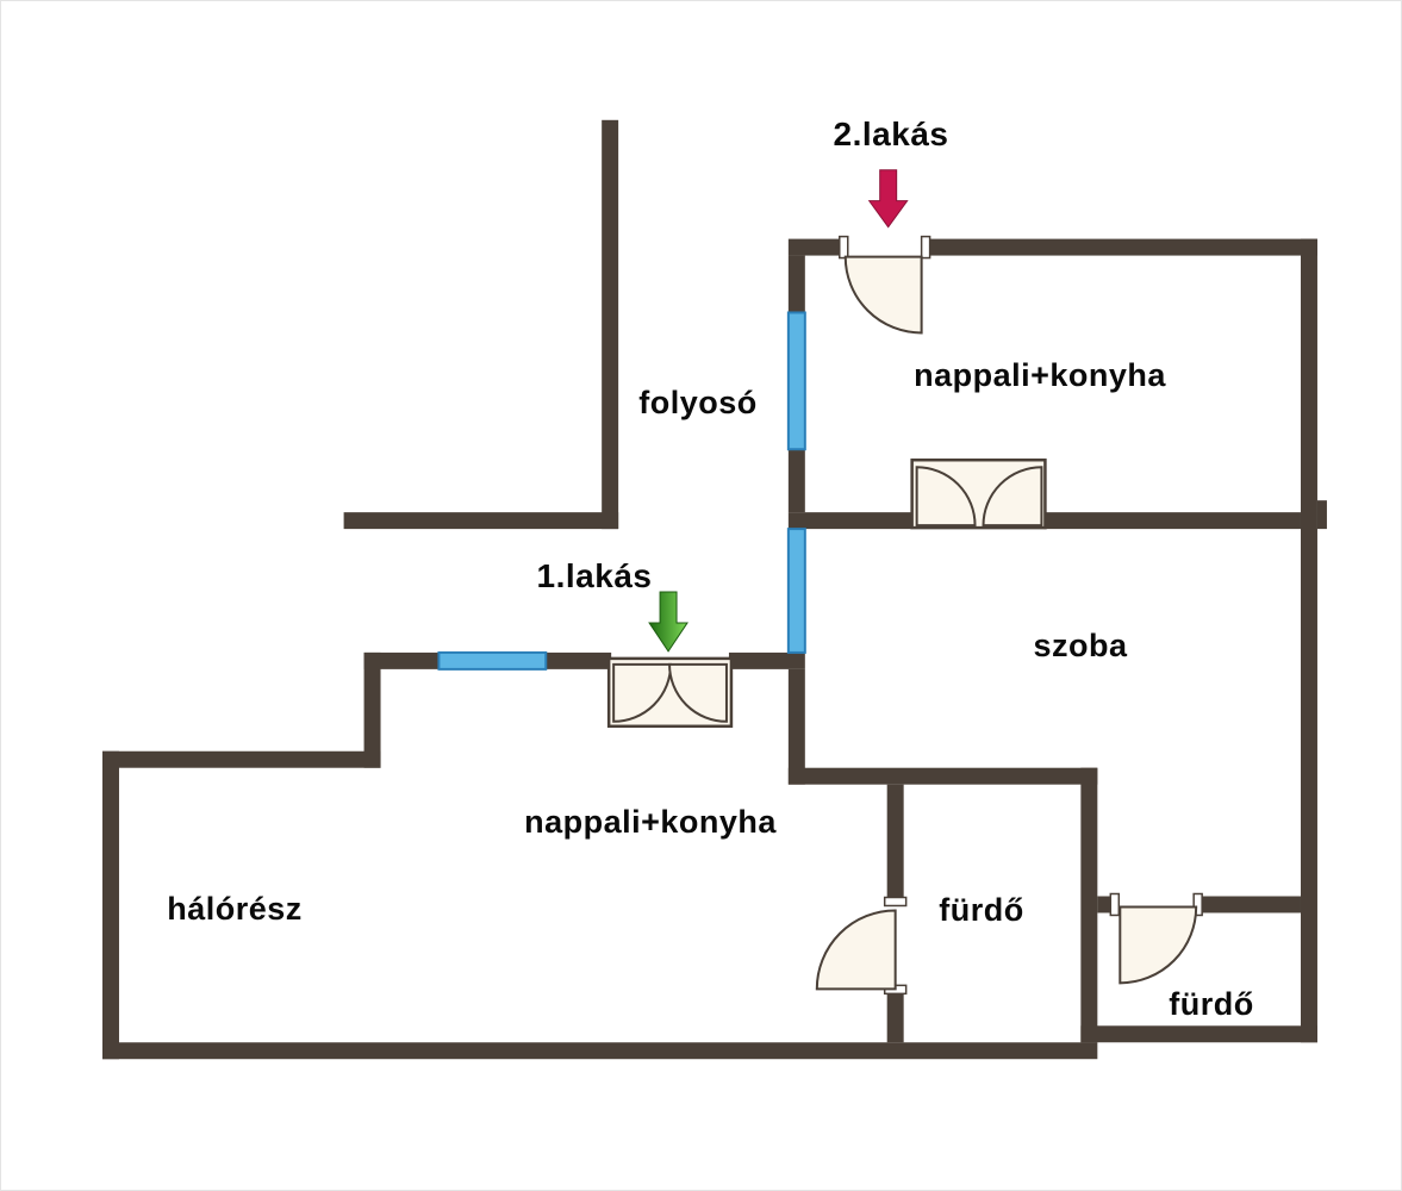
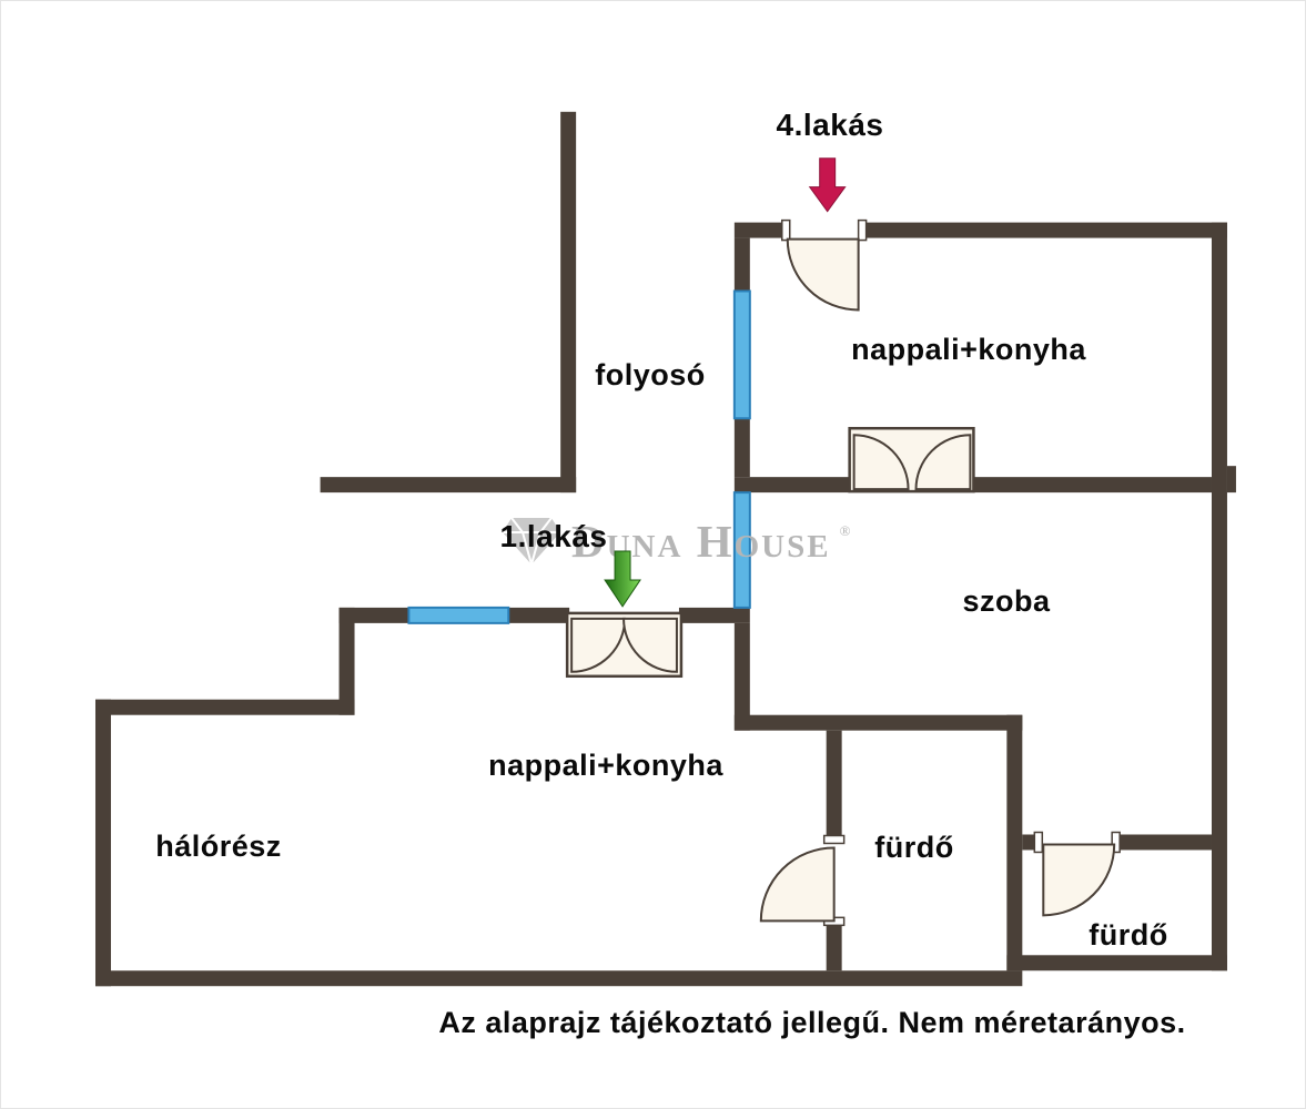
+ Duna House
+ ®
- 2.lakás
+ 4.lakás
  folyosó
  nappali+konyha
  1.lakás
  szoba
  nappali+konyha
  hálórész
  fürdő
  fürdő
+ Az alaprajz tájékoztató jellegű. Nem méretarányos.
